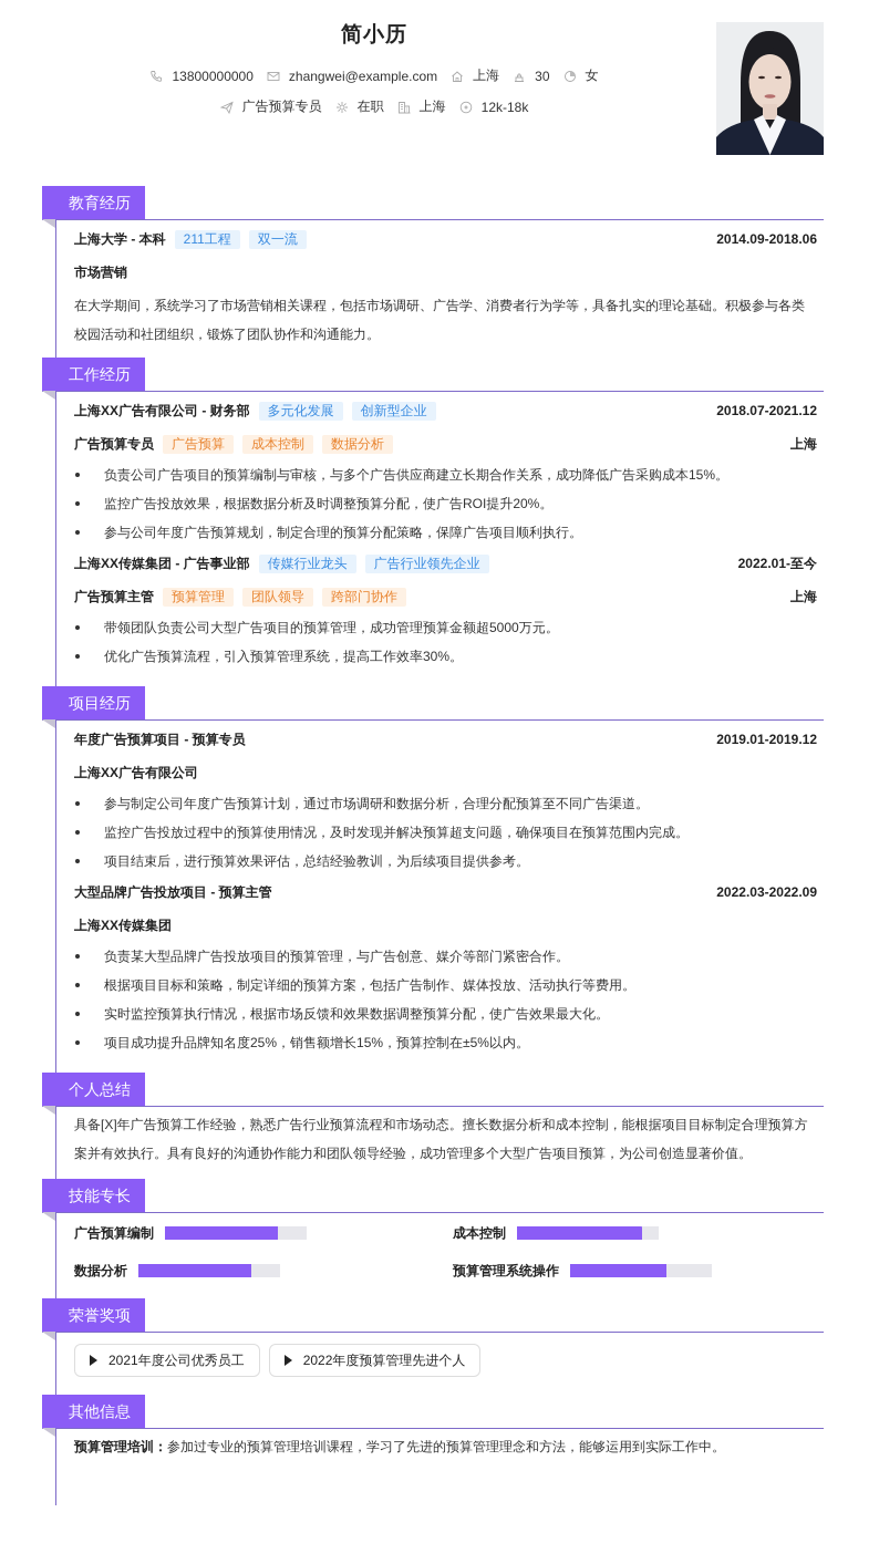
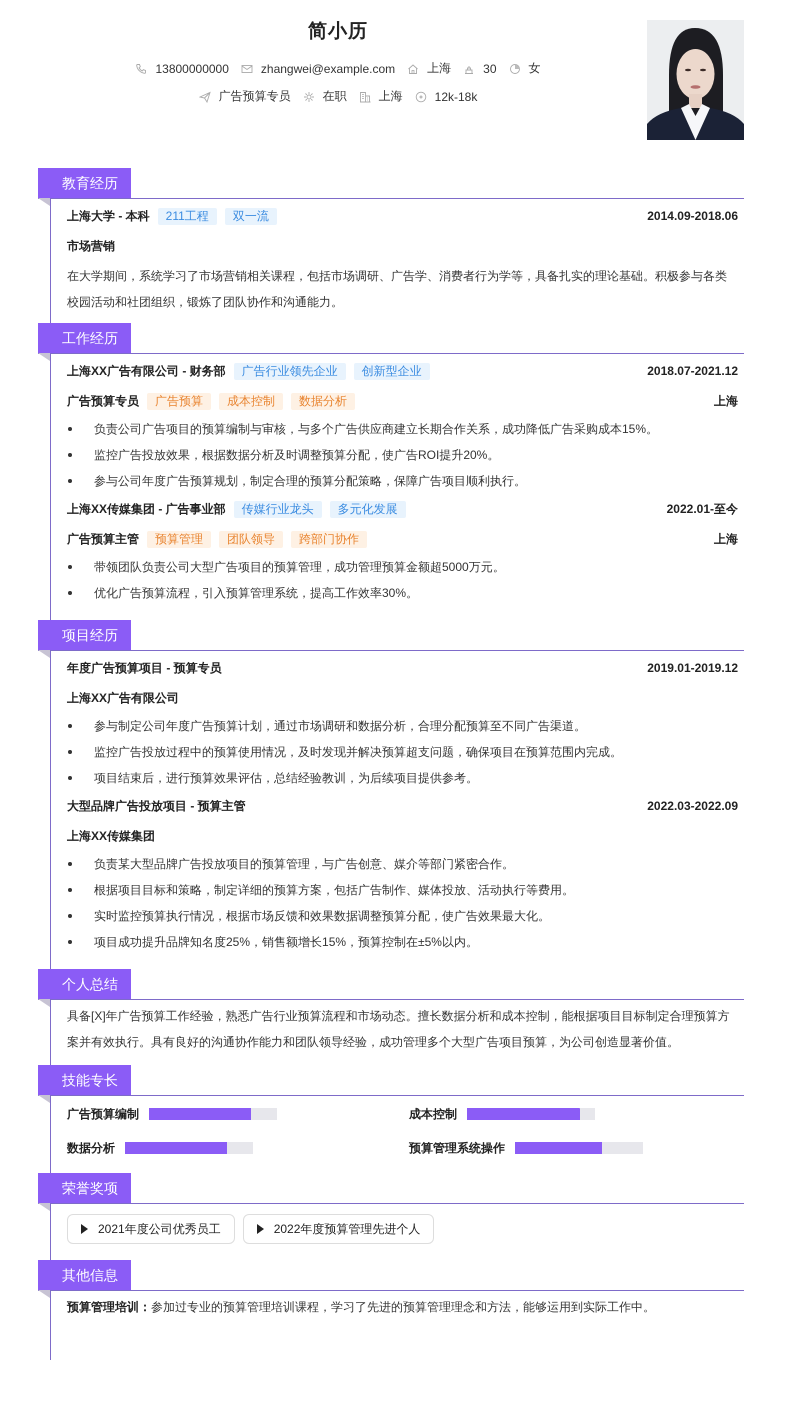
  简小历
  13800000000
  zhangwei@example.com
  上海
  30
  女
  广告预算专员
  在职
  上海
  12k-18k
  教育经历
  上海大学 - 本科
  211工程
  双一流
  2014.09-2018.06
  市场营销
  在大学期间，系统学习了市场营销相关课程，包括市场调研、广告学、消费者行为学等，具备扎实的理论基础。积极参与各类校园活动和社团组织，锻炼了团队协作和沟通能力。
  工作经历
  上海XX广告有限公司 - 财务部
- 多元化发展
+ 广告行业领先企业
  创新型企业
  2018.07-2021.12
  广告预算专员
  广告预算
  成本控制
  数据分析
  上海
  负责公司广告项目的预算编制与审核，与多个广告供应商建立长期合作关系，成功降低广告采购成本15%。
  监控广告投放效果，根据数据分析及时调整预算分配，使广告ROI提升20%。
  参与公司年度广告预算规划，制定合理的预算分配策略，保障广告项目顺利执行。
  上海XX传媒集团 - 广告事业部
  传媒行业龙头
- 广告行业领先企业
+ 多元化发展
  2022.01-至今
  广告预算主管
  预算管理
  团队领导
  跨部门协作
  上海
  带领团队负责公司大型广告项目的预算管理，成功管理预算金额超5000万元。
  优化广告预算流程，引入预算管理系统，提高工作效率30%。
  项目经历
  年度广告预算项目 - 预算专员
  2019.01-2019.12
  上海XX广告有限公司
  参与制定公司年度广告预算计划，通过市场调研和数据分析，合理分配预算至不同广告渠道。
  监控广告投放过程中的预算使用情况，及时发现并解决预算超支问题，确保项目在预算范围内完成。
  项目结束后，进行预算效果评估，总结经验教训，为后续项目提供参考。
  大型品牌广告投放项目 - 预算主管
  2022.03-2022.09
  上海XX传媒集团
  负责某大型品牌广告投放项目的预算管理，与广告创意、媒介等部门紧密合作。
  根据项目目标和策略，制定详细的预算方案，包括广告制作、媒体投放、活动执行等费用。
  实时监控预算执行情况，根据市场反馈和效果数据调整预算分配，使广告效果最大化。
  项目成功提升品牌知名度25%，销售额增长15%，预算控制在±5%以内。
  个人总结
  具备[X]年广告预算工作经验，熟悉广告行业预算流程和市场动态。擅长数据分析和成本控制，能根据项目目标制定合理预算方案并有效执行。具有良好的沟通协作能力和团队领导经验，成功管理多个大型广告项目预算，为公司创造显著价值。
  技能专长
  广告预算编制
  成本控制
  数据分析
  预算管理系统操作
  荣誉奖项
  2021年度公司优秀员工
  2022年度预算管理先进个人
  其他信息
  预算管理培训：参加过专业的预算管理培训课程，学习了先进的预算管理理念和方法，能够运用到实际工作中。
